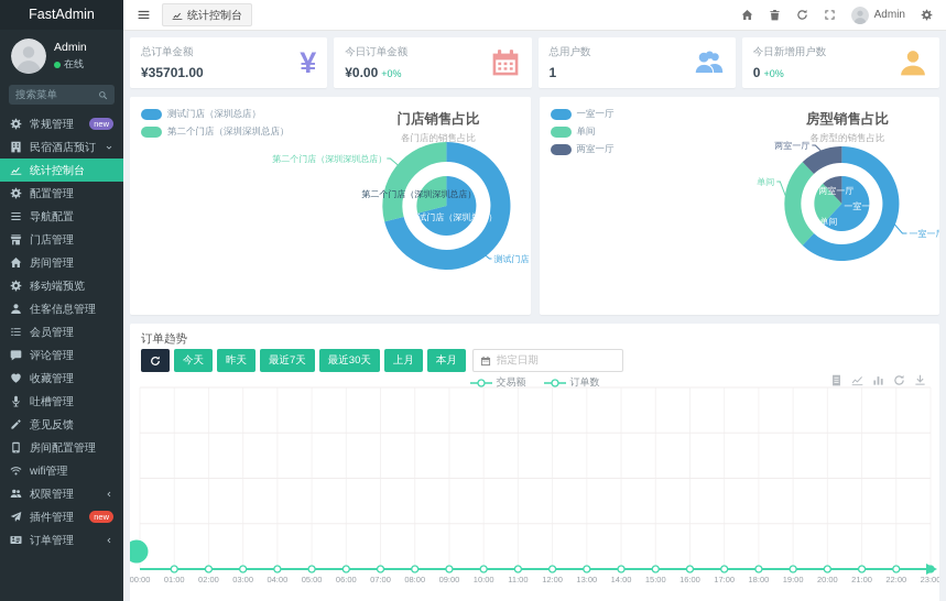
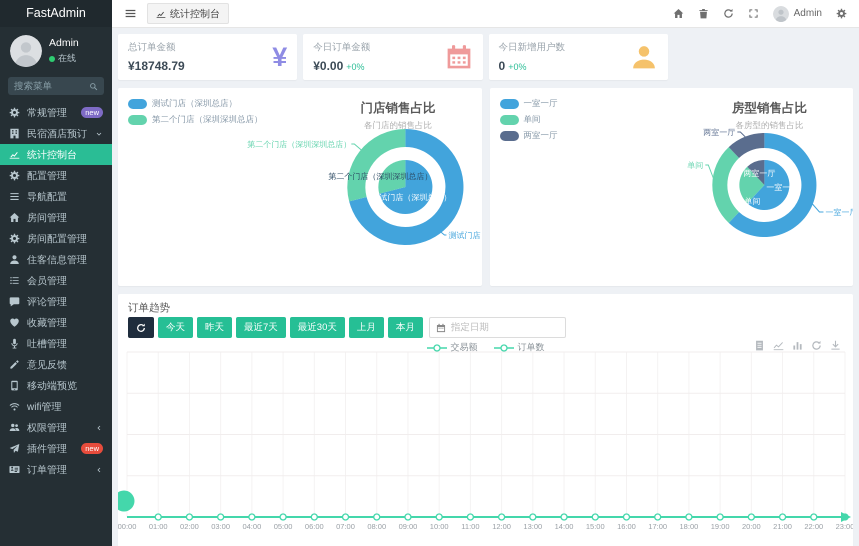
  FastAdmin
  Admin
  在线
  搜索菜单
  常规管理
  new
  民宿酒店预订
  统计控制台
  配置管理
  导航配置
- 门店管理
  房间管理
- 移动端预览
+ 房间配置管理
  住客信息管理
  会员管理
  评论管理
  收藏管理
  吐槽管理
  意见反馈
- 房间配置管理
+ 移动端预览
  wifi管理
  权限管理
  插件管理
  new
  订单管理
  统计控制台
  Admin
  总订单金额
- ¥35701.00
+ ¥18748.79
  ¥
  今日订单金额
  ¥0.00 +0%
- 总用户数
- 1
  今日新增用户数
  0 +0%
  测试门店（深圳总店）
  第二个门店（深圳深圳总店）
  门店销售占比
  各门店的销售占比
  第二个门店（深圳深圳总店）
  第二个门店（深圳深圳总店）
  测试门店（深圳总店）
  一室一厅
  单间
  两室一厅
  房型销售占比
  各房型的销售占比
  两室一厅
  单间
  一室一厅
  两室一厅
  一室一厅
  单间
  订单趋势
  今天
  昨天
  最近7天
  最近30天
  上月
  本月
  指定日期
  交易额
  订单数
  00:00
  01:00
  02:00
  03:00
  04:00
  05:00
  06:00
  07:00
  08:00
  09:00
  10:00
  11:00
  12:00
  13:00
  14:00
  15:00
  16:00
  17:00
  18:00
  19:00
  20:00
  21:00
  22:00
  23:00
